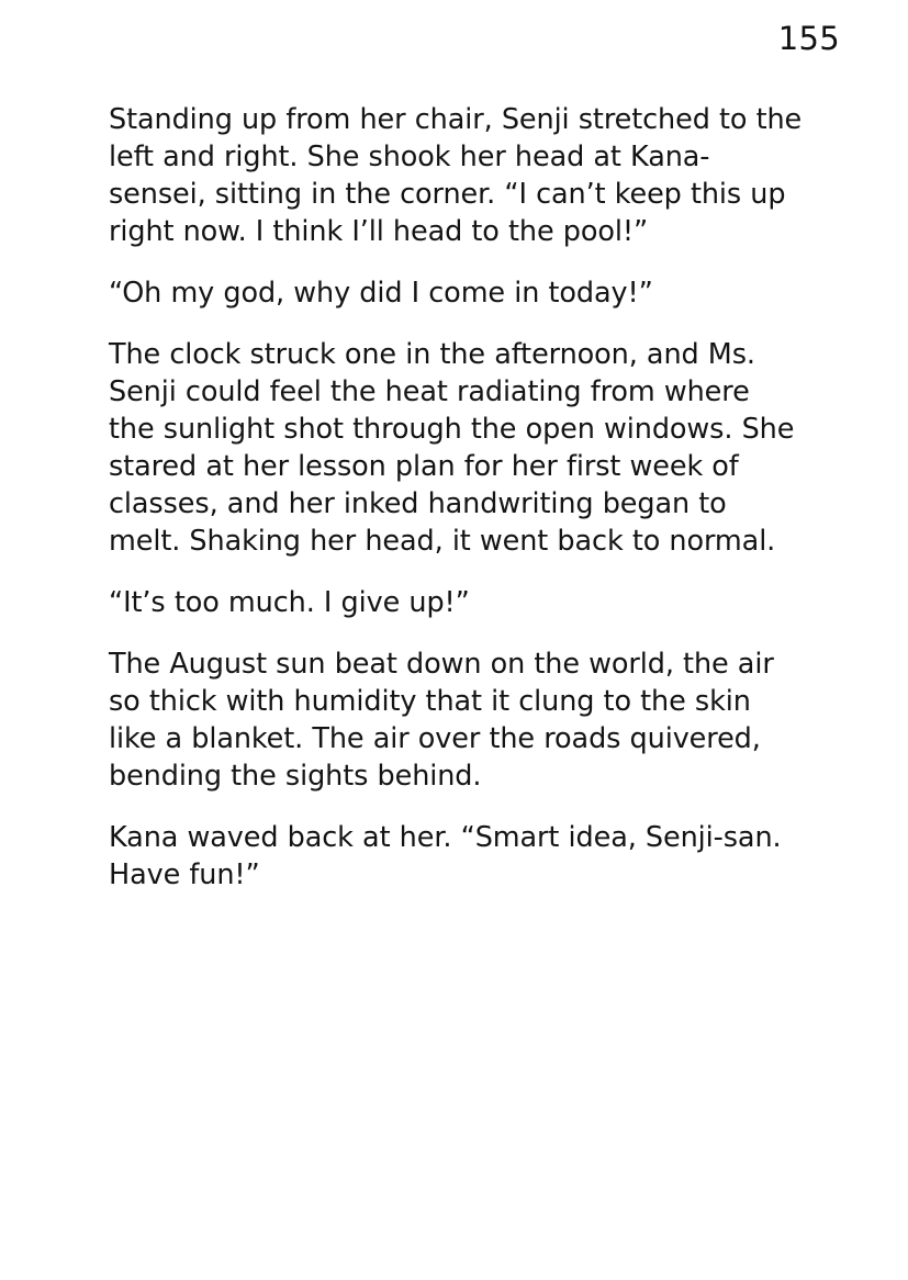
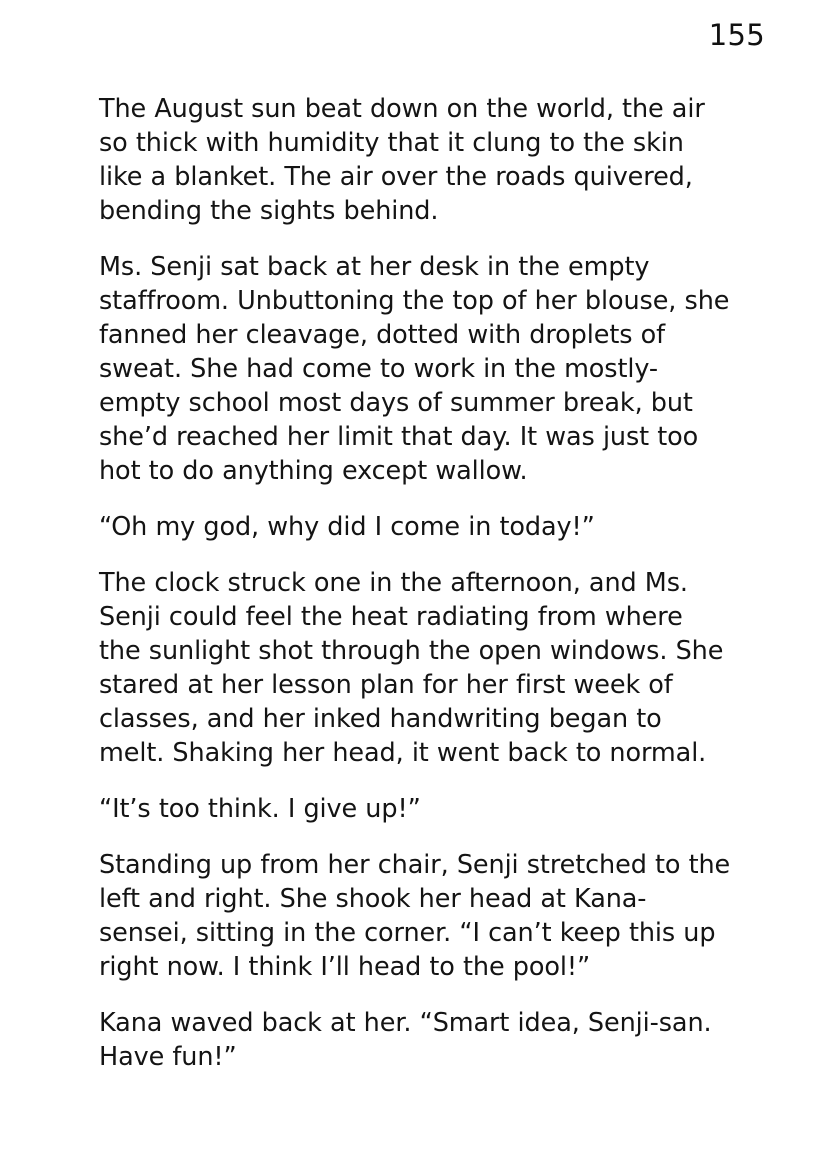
  155
- Standing up from her chair, Senji stretched to the left and right. She shook her head at Kana-sensei, sitting in the corner. “I can’t keep this up right now. I think I’ll head to the pool!”
+ The August sun beat down on the world, the air so thick with humidity that it clung to the skin like a blanket. The air over the roads quivered, bending the sights behind.
+ Ms. Senji sat back at her desk in the empty staffroom. Unbuttoning the top of her blouse, she fanned her cleavage, dotted with droplets of sweat. She had come to work in the mostly-empty school most days of summer break, but she’d reached her limit that day. It was just too hot to do anything except wallow.
  “Oh my god, why did I come in today!”
  The clock struck one in the afternoon, and Ms. Senji could feel the heat radiating from where the sunlight shot through the open windows. She stared at her lesson plan for her first week of classes, and her inked handwriting began to melt. Shaking her head, it went back to normal.
- “It’s too much. I give up!”
+ “It’s too think. I give up!”
- The August sun beat down on the world, the air so thick with humidity that it clung to the skin like a blanket. The air over the roads quivered, bending the sights behind.
+ Standing up from her chair, Senji stretched to the left and right. She shook her head at Kana-sensei, sitting in the corner. “I can’t keep this up right now. I think I’ll head to the pool!”
  Kana waved back at her. “Smart idea, Senji-san. Have fun!”
